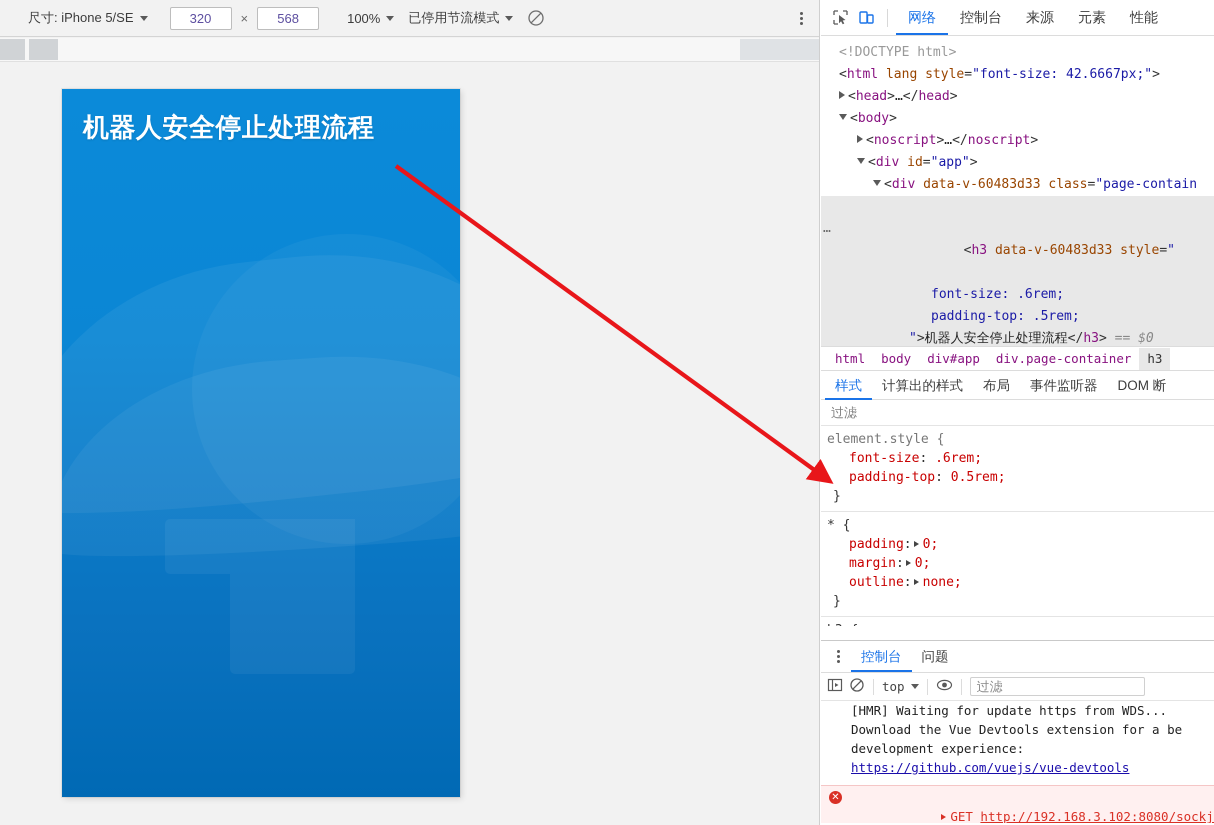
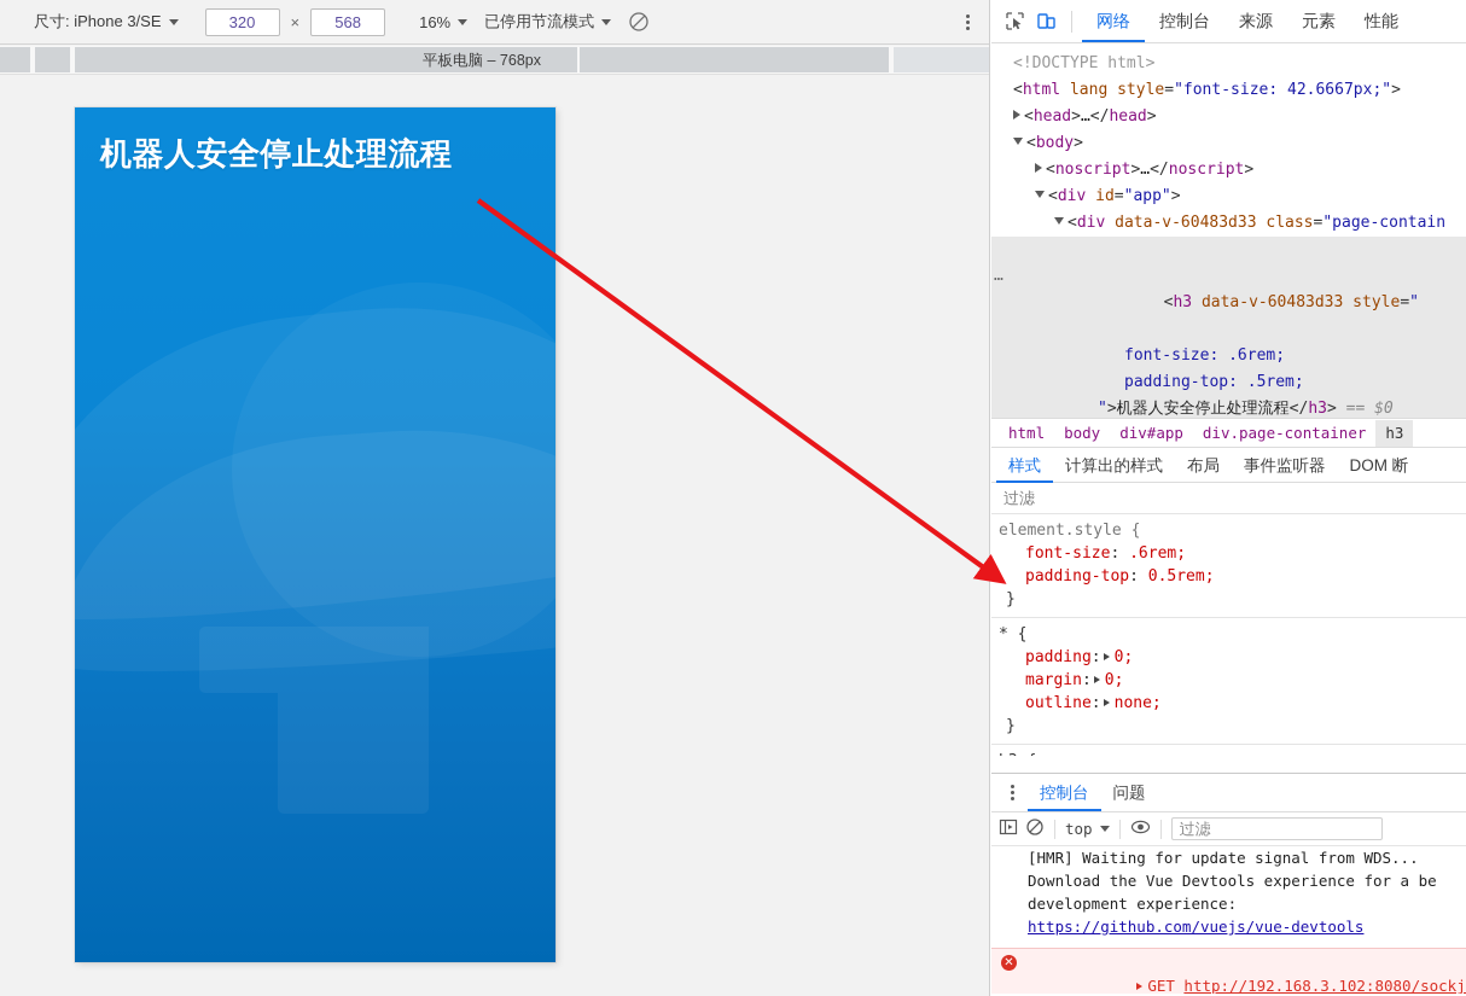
- 尺寸: iPhone 5/SE
+ 尺寸: iPhone 3/SE
  320
  ×
  568
- 100%
+ 16%
  已停用节流模式
+ 平板电脑 – 768px
  机器人安全停止处理流程
  网络
  控制台
  来源
  元素
  性能
  <!DOCTYPE html>
  <html lang style="font-size: 42.6667px;">
  <head>…</head>
  <body>
  <noscript>…</noscript>
  <div id="app">
  <div data-v-60483d33 class="page-contain
  …
  <h3 data-v-60483d33 style="
  font-size: .6rem;
  padding-top: .5rem;
  ">机器人安全停止处理流程</h3> == $0
  html
  body
  div#app
  div.page-container
  h3
  样式
  计算出的样式
  布局
  事件监听器
  DOM 断
  过滤
  element.style {
  font-size: .6rem;
  padding-top: 0.5rem;
  }
  * {
  padding: 0;
  margin: 0;
  outline: none;
  }
  控制台
  问题
  top
  过滤
- [HMR] Waiting for update https from WDS...
+ [HMR] Waiting for update signal from WDS...
- Download the Vue Devtools extension for a be
+ Download the Vue Devtools experience for a be
  development experience:
  https://github.com/vuejs/vue-devtools
  ✕
  GET http://192.168.3.102:8080/sockj
